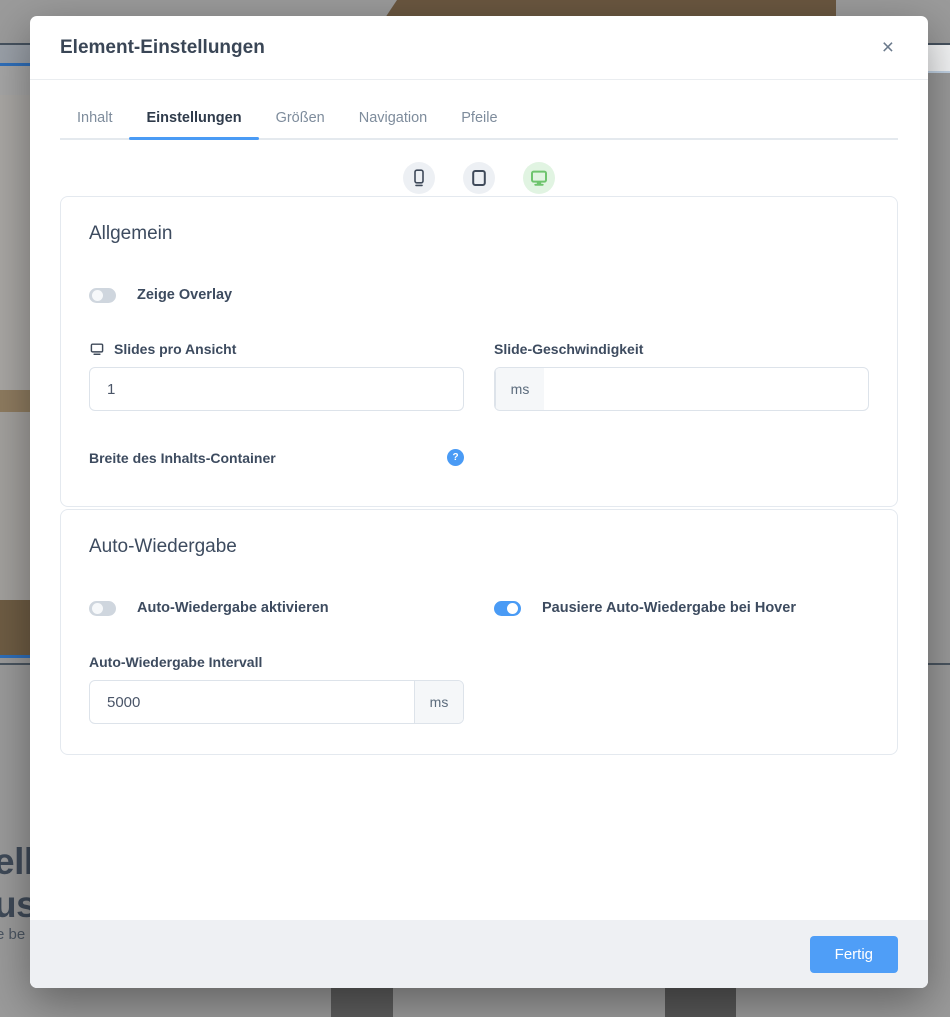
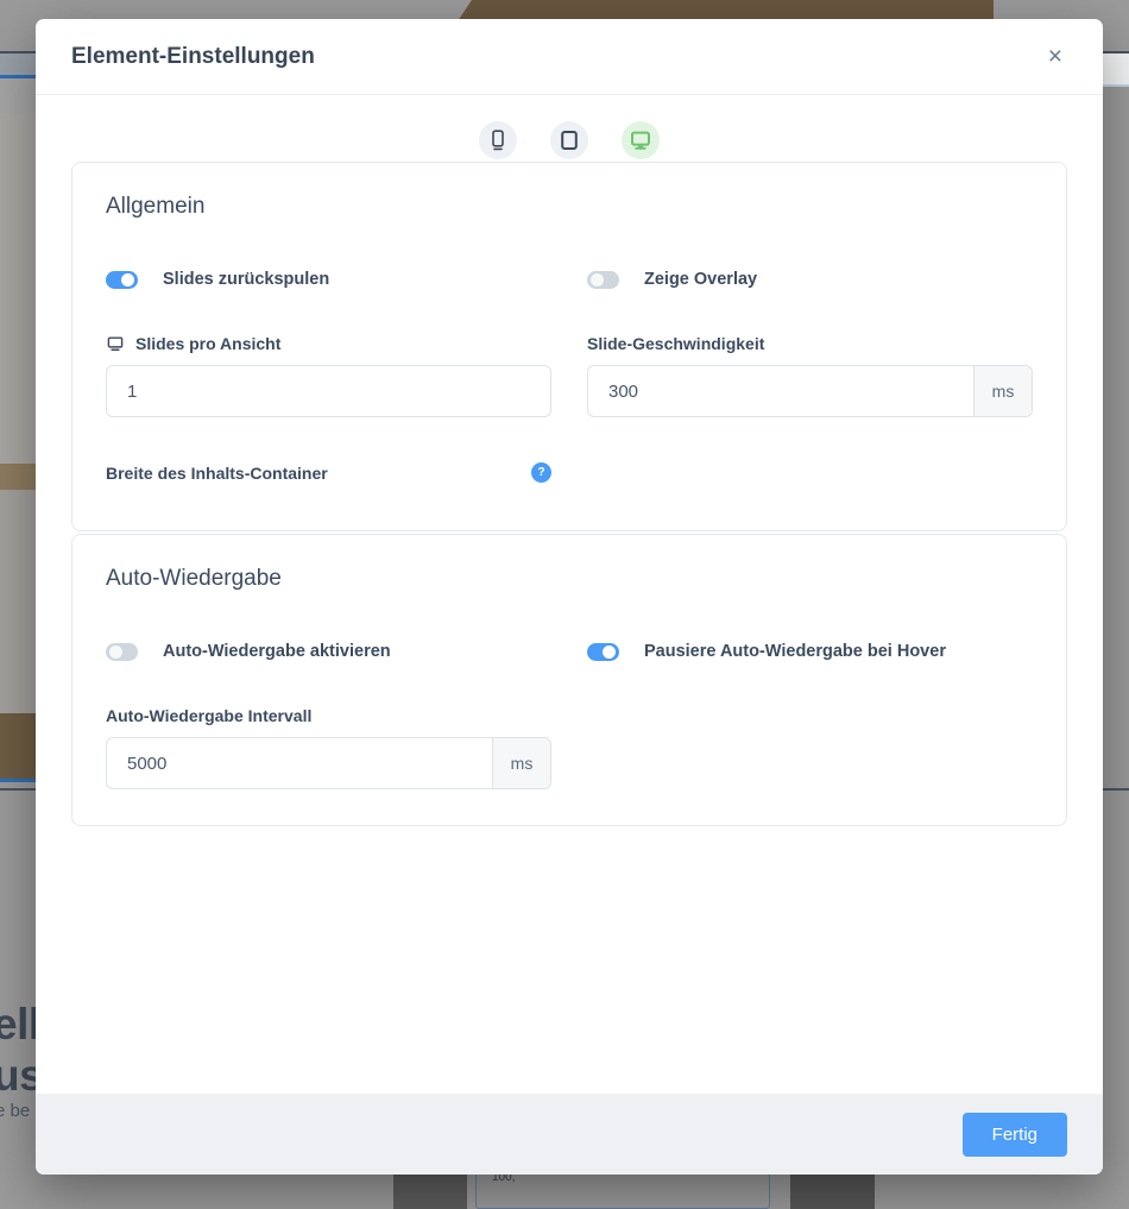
  ell
  us
  e be
+ 100,
  Element-Einstellungen
  ×
- Inhalt
- Einstellungen
- Größen
- Navigation
- Pfeile
  Allgemein
+ Slides zurückspulen
  Zeige Overlay
  Slides pro Ansicht
  1
  Slide-Geschwindigkeit
+ 300
  ms
  Breite des Inhalts-Container
  ?
  Auto-Wiedergabe
  Auto-Wiedergabe aktivieren
  Pausiere Auto-Wiedergabe bei Hover
  Auto-Wiedergabe Intervall
  5000
  ms
  Fertig
